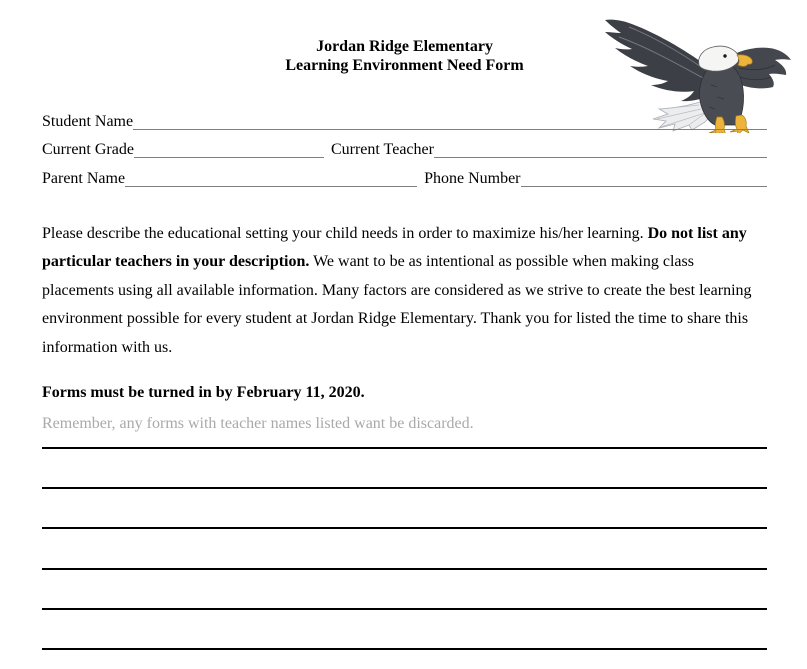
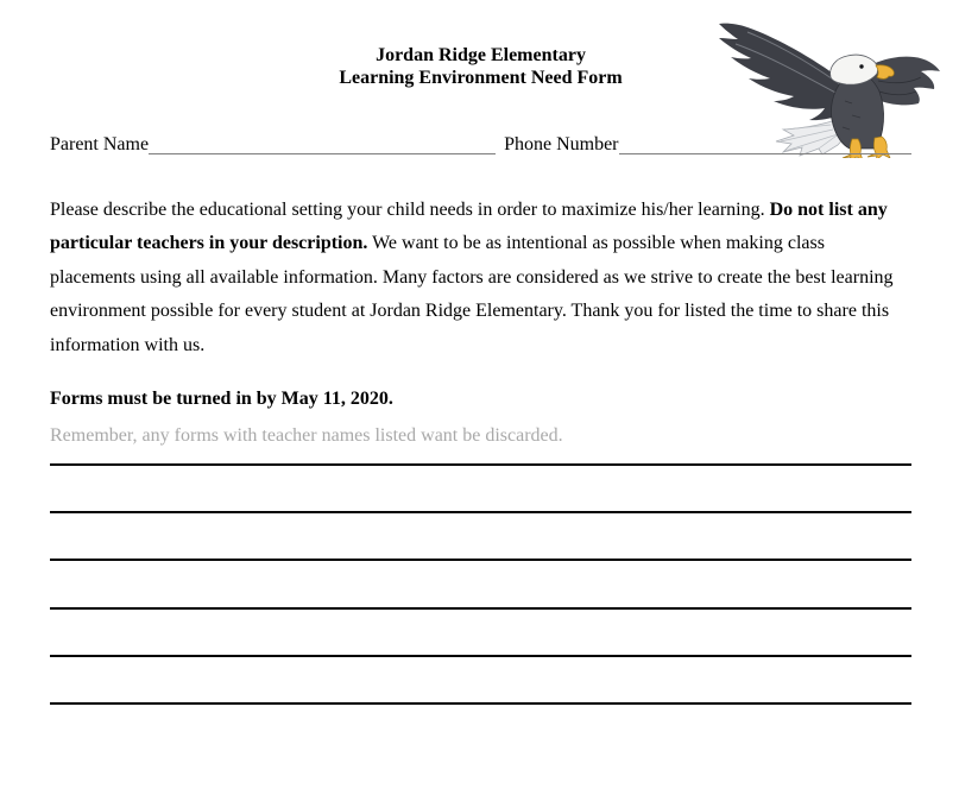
  Jordan Ridge Elementary
  Learning Environment Need Form
- Student Name
- Current Grade
- Current Teacher
  Parent Name
  Phone Number
  Please describe the educational setting your child needs in order to maximize his/her learning. Do not list any particular teachers in your description. We want to be as intentional as possible when making class placements using all available information. Many factors are considered as we strive to create the best learning environment possible for every student at Jordan Ridge Elementary. Thank you for listed the time to share this information with us.
- Forms must be turned in by February 11, 2020.
+ Forms must be turned in by May 11, 2020.
  Remember, any forms with teacher names listed want be discarded.
